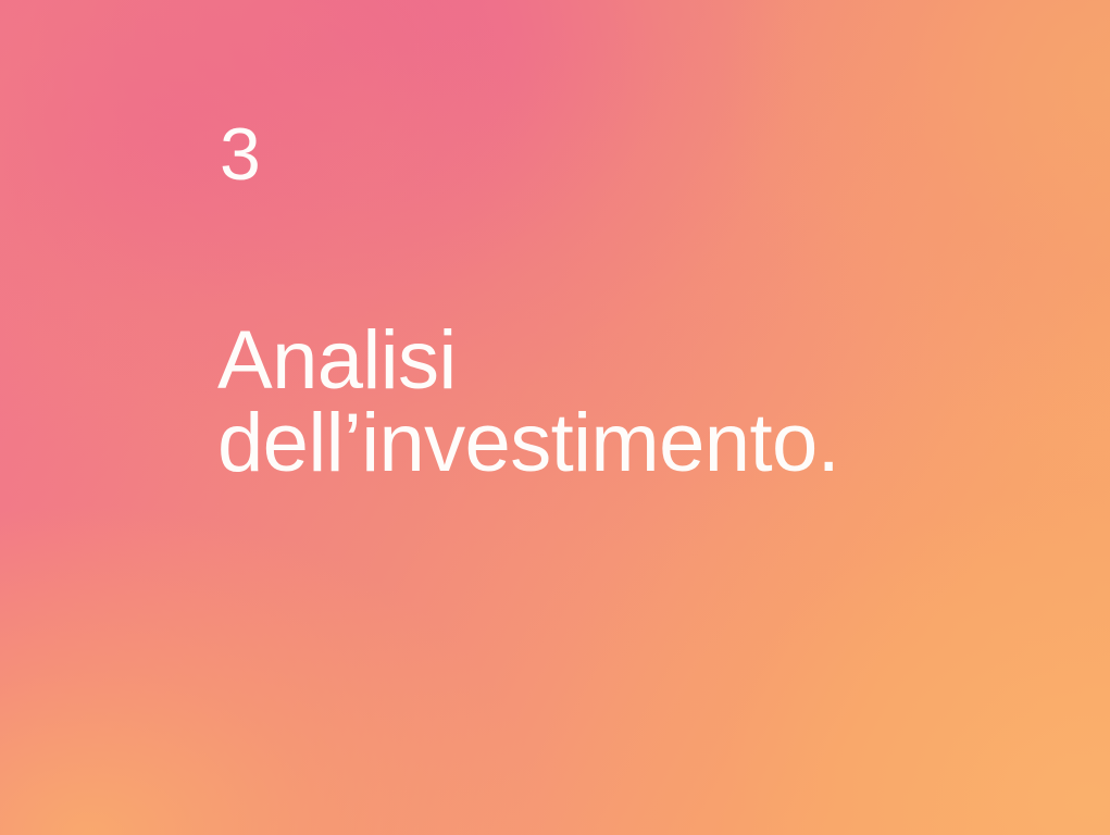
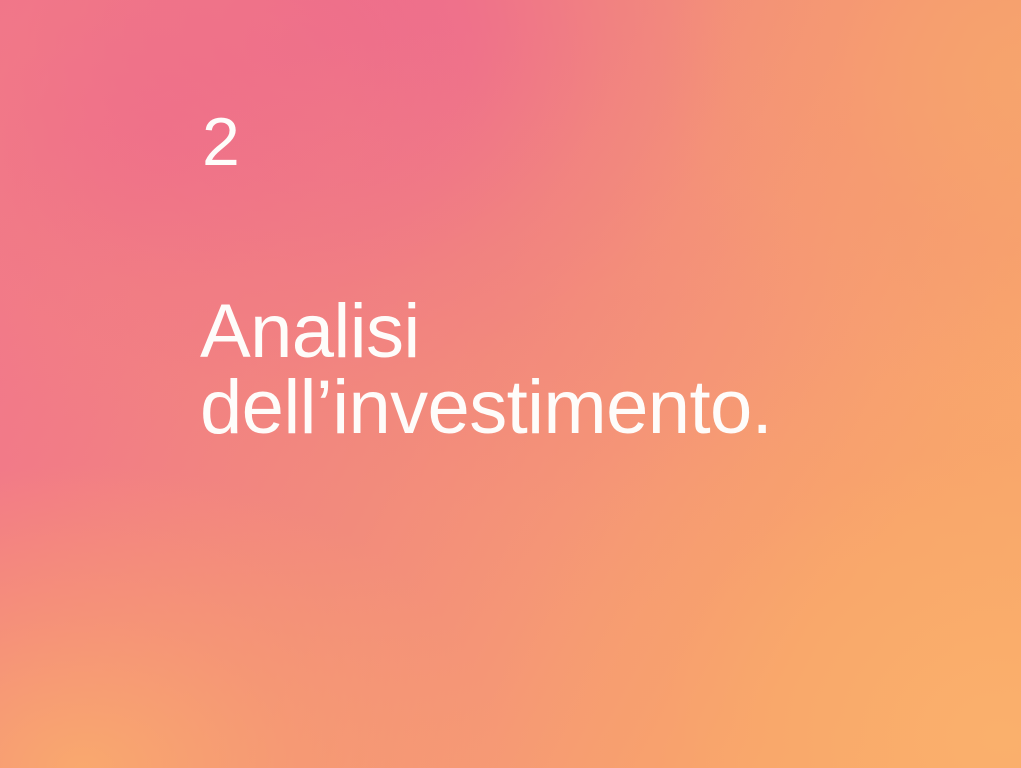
- 3
+ 2
  Analisi
  dell’investimento.
